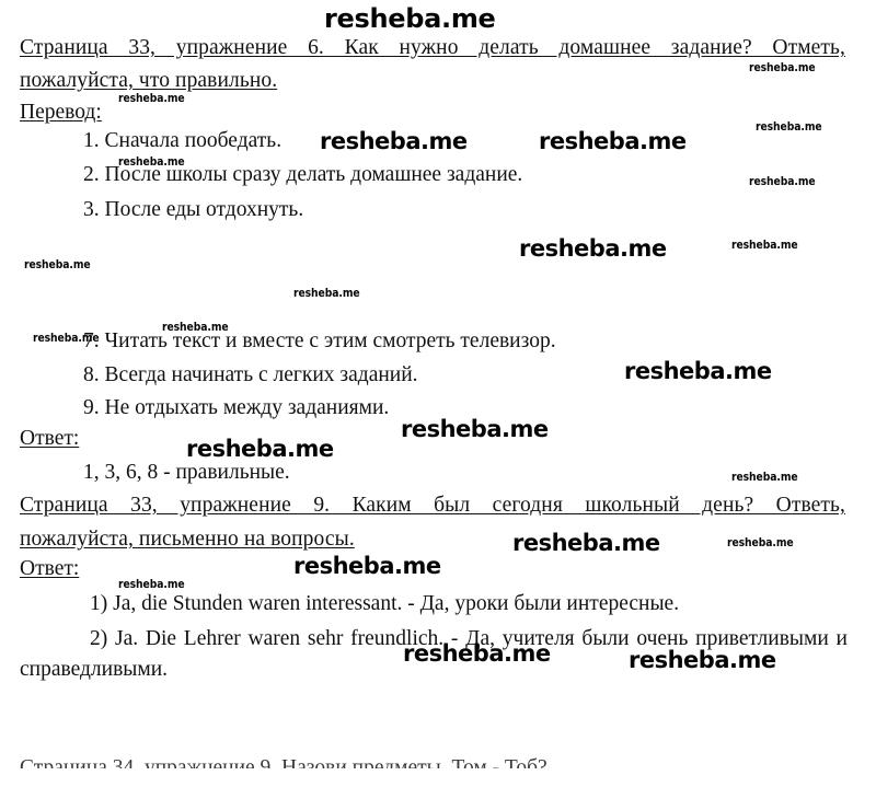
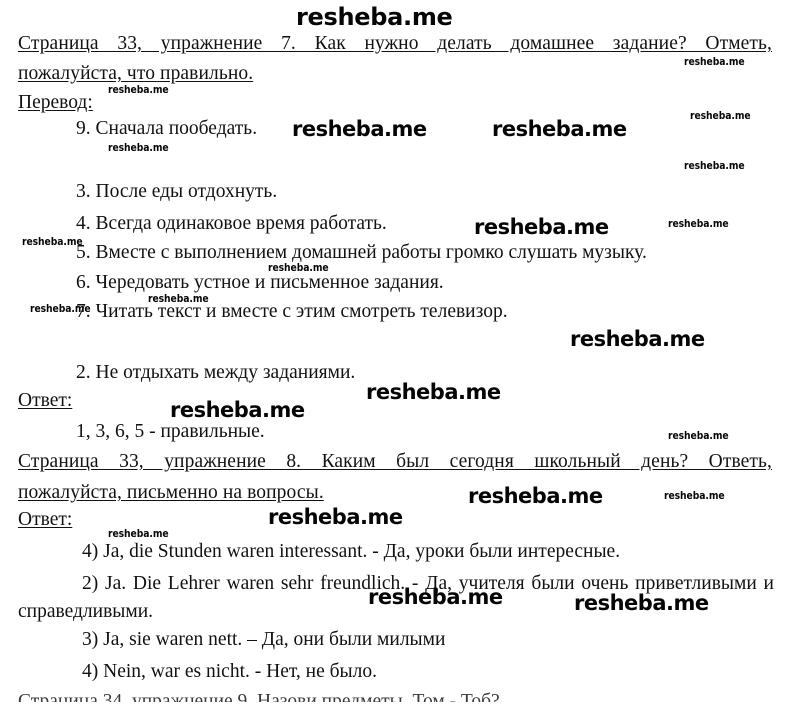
- Страница 33, упражнение 6. Как нужно делать домашнее задание? Отметь,
+ Страница 33, упражнение 7. Как нужно делать домашнее задание? Отметь,
  пожалуйста, что правильно.
  Перевод:
- 1. Сначала пообедать.
+ 9. Сначала пообедать.
- 2. После школы сразу делать домашнее задание.
  3. После еды отдохнуть.
+ 4. Всегда одинаковое время работать.
+ 5. Вместе с выполнением домашней работы громко слушать музыку.
+ 6. Чередовать устное и письменное задания.
  7. Читать текст и вместе с этим смотреть телевизор.
- 8. Всегда начинать с легких заданий.
- 9. Не отдыхать между заданиями.
+ 2. Не отдыхать между заданиями.
  Ответ:
- 1, 3, 6, 8 - правильные.
+ 1, 3, 6, 5 - правильные.
- Страница 33, упражнение 9. Каким был сегодня школьный день? Ответь,
+ Страница 33, упражнение 8. Каким был сегодня школьный день? Ответь,
  пожалуйста, письменно на вопросы.
  Ответ:
- 1) Ja, die Stunden waren interessant. - Да, уроки были интересные.
+ 4) Ja, die Stunden waren interessant. - Да, уроки были интересные.
  2) Ja. Die Lehrer waren sehr freundlich. - Да, учителя были очень приветливыми и справедливыми.
+ 3) Ja, sie waren nett. – Да, они были милыми
+ 4) Nein, war es nicht. - Нет, не было.
  Страница 34, упражнение 9. Назови предметы. Том - Тоб?
  resheba.me
  resheba.me
  resheba.me
  resheba.me
  resheba.me
  resheba.me
  resheba.me
  resheba.me
  resheba.me
  resheba.me
  resheba.me
  resheba.me
  resheba.me
  resheba.me
  resheba.me
  resheba.me
  resheba.me
  resheba.me
  resheba.me
  resheba.me
  resheba.me
  resheba.me
  resheba.me
  resheba.me
